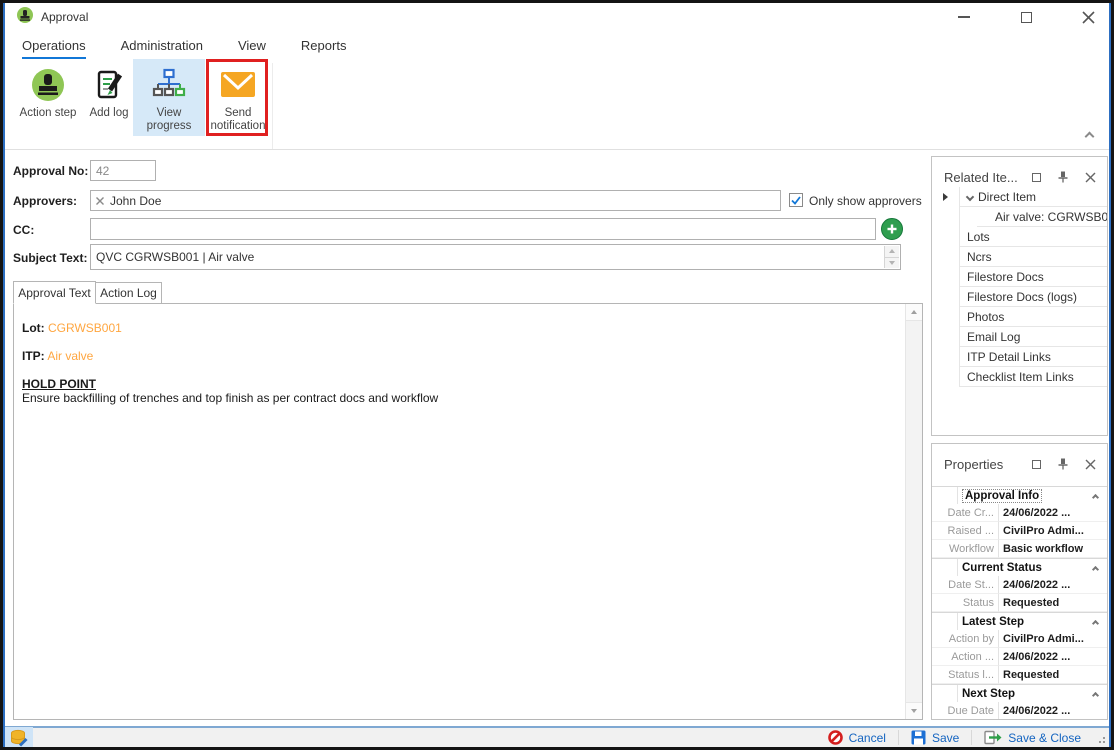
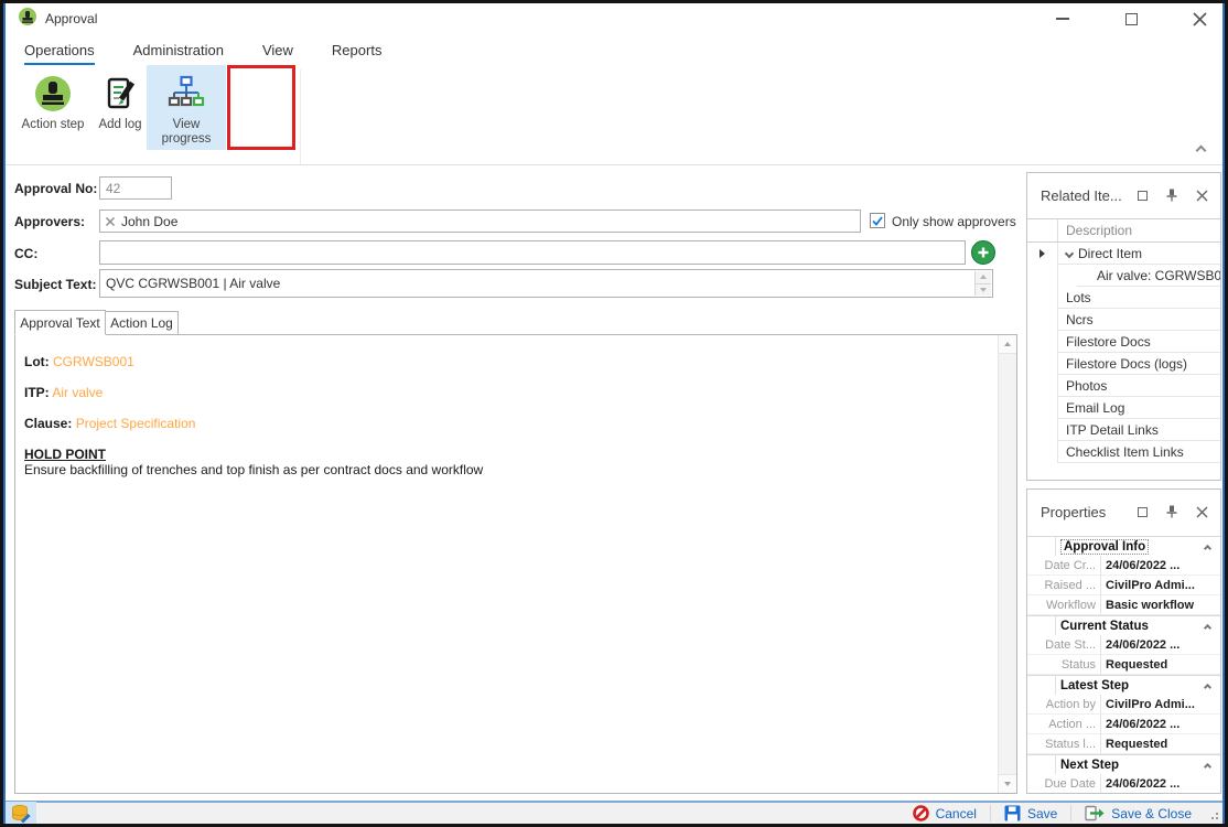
  Approval
  Operations
  Administration
  View
  Reports
  Action step
  Add log
  View progress
- Send notification
  Approval No:
  42
  Approvers:
  John Doe
  Only show approvers
  CC:
  Subject Text:
  QVC CGRWSB001 | Air valve
  Approval Text
  Action Log
  Lot: CGRWSB001
  ITP: Air valve
+ Clause: Project Specification
  HOLD POINT
  Ensure backfilling of trenches and top finish as per contract docs and workflow
  Related Ite...
+ Description
  Direct Item
  Air valve: CGRWSB0
  Lots
  Ncrs
  Filestore Docs
  Filestore Docs (logs)
  Photos
  Email Log
  ITP Detail Links
  Checklist Item Links
  Properties
  Approval Info
  Date Cr...
  24/06/2022 ...
  Raised ...
  CivilPro Admi...
  Workflow
  Basic workflow
  Current Status
  Date St...
  24/06/2022 ...
  Status
  Requested
  Latest Step
  Action by
  CivilPro Admi...
  Action ...
  24/06/2022 ...
  Status l...
  Requested
  Next Step
  Due Date
  24/06/2022 ...
  Cancel
  Save
  Save & Close
